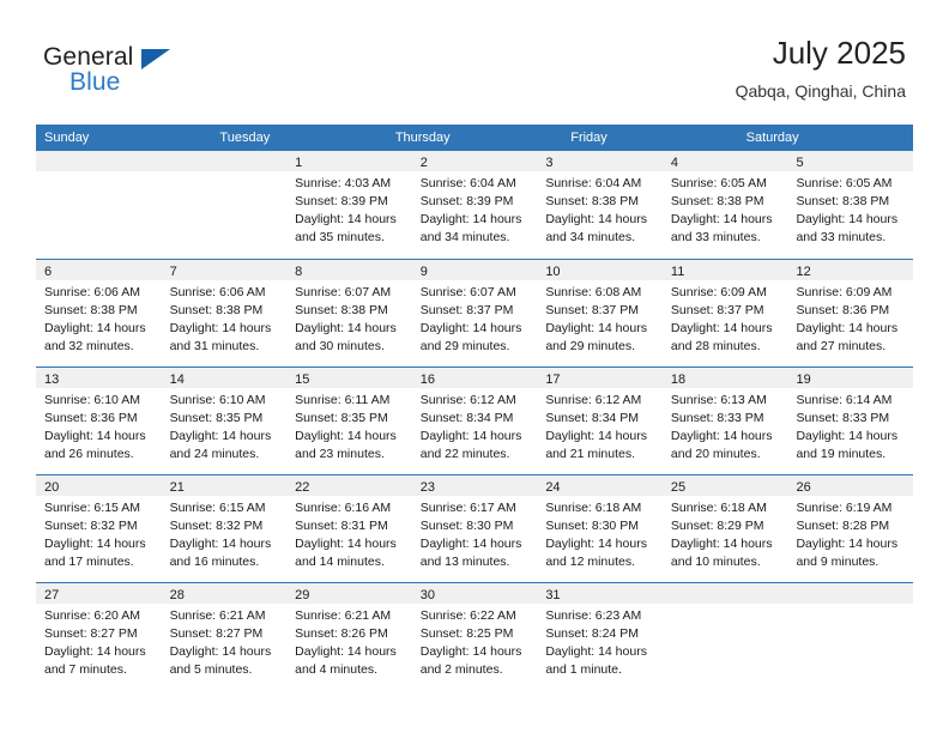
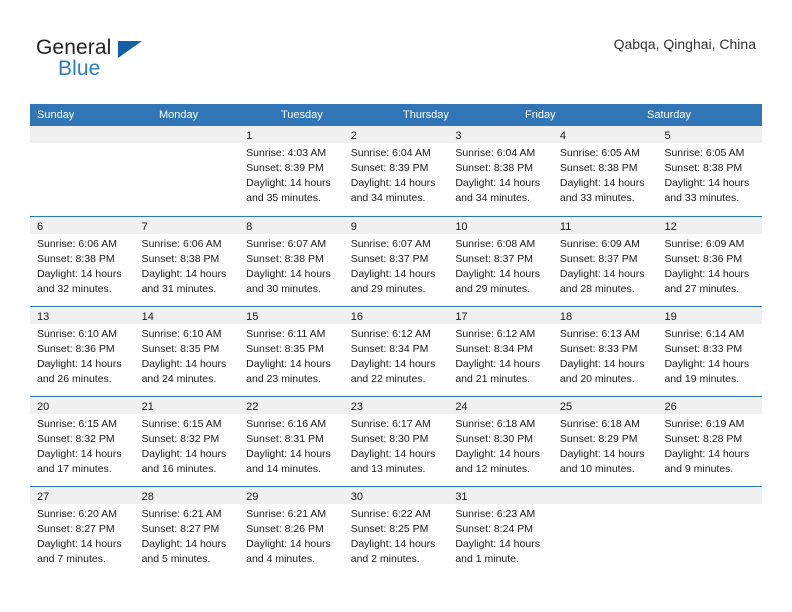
  General
  Blue
- July 2025
  Qabqa, Qinghai, China
  Sunday
+ Monday
  Tuesday
  Thursday
  Friday
  Saturday
  1
  Sunrise: 4:03 AM
  Sunset: 8:39 PM
  Daylight: 14 hours
  and 35 minutes.
  2
  Sunrise: 6:04 AM
  Sunset: 8:39 PM
  Daylight: 14 hours
  and 34 minutes.
  3
  Sunrise: 6:04 AM
  Sunset: 8:38 PM
  Daylight: 14 hours
  and 34 minutes.
  4
  Sunrise: 6:05 AM
  Sunset: 8:38 PM
  Daylight: 14 hours
  and 33 minutes.
  5
  Sunrise: 6:05 AM
  Sunset: 8:38 PM
  Daylight: 14 hours
  and 33 minutes.
  6
  Sunrise: 6:06 AM
  Sunset: 8:38 PM
  Daylight: 14 hours
  and 32 minutes.
  7
  Sunrise: 6:06 AM
  Sunset: 8:38 PM
  Daylight: 14 hours
  and 31 minutes.
  8
  Sunrise: 6:07 AM
  Sunset: 8:38 PM
  Daylight: 14 hours
  and 30 minutes.
  9
  Sunrise: 6:07 AM
  Sunset: 8:37 PM
  Daylight: 14 hours
  and 29 minutes.
  10
  Sunrise: 6:08 AM
  Sunset: 8:37 PM
  Daylight: 14 hours
  and 29 minutes.
  11
  Sunrise: 6:09 AM
  Sunset: 8:37 PM
  Daylight: 14 hours
  and 28 minutes.
  12
  Sunrise: 6:09 AM
  Sunset: 8:36 PM
  Daylight: 14 hours
  and 27 minutes.
  13
  Sunrise: 6:10 AM
  Sunset: 8:36 PM
  Daylight: 14 hours
  and 26 minutes.
  14
  Sunrise: 6:10 AM
  Sunset: 8:35 PM
  Daylight: 14 hours
  and 24 minutes.
  15
  Sunrise: 6:11 AM
  Sunset: 8:35 PM
  Daylight: 14 hours
  and 23 minutes.
  16
  Sunrise: 6:12 AM
  Sunset: 8:34 PM
  Daylight: 14 hours
  and 22 minutes.
  17
  Sunrise: 6:12 AM
  Sunset: 8:34 PM
  Daylight: 14 hours
  and 21 minutes.
  18
  Sunrise: 6:13 AM
  Sunset: 8:33 PM
  Daylight: 14 hours
  and 20 minutes.
  19
  Sunrise: 6:14 AM
  Sunset: 8:33 PM
  Daylight: 14 hours
  and 19 minutes.
  20
  Sunrise: 6:15 AM
  Sunset: 8:32 PM
  Daylight: 14 hours
  and 17 minutes.
  21
  Sunrise: 6:15 AM
  Sunset: 8:32 PM
  Daylight: 14 hours
  and 16 minutes.
  22
  Sunrise: 6:16 AM
  Sunset: 8:31 PM
  Daylight: 14 hours
  and 14 minutes.
  23
  Sunrise: 6:17 AM
  Sunset: 8:30 PM
  Daylight: 14 hours
  and 13 minutes.
  24
  Sunrise: 6:18 AM
  Sunset: 8:30 PM
  Daylight: 14 hours
  and 12 minutes.
  25
  Sunrise: 6:18 AM
  Sunset: 8:29 PM
  Daylight: 14 hours
  and 10 minutes.
  26
  Sunrise: 6:19 AM
  Sunset: 8:28 PM
  Daylight: 14 hours
  and 9 minutes.
  27
  Sunrise: 6:20 AM
  Sunset: 8:27 PM
  Daylight: 14 hours
  and 7 minutes.
  28
  Sunrise: 6:21 AM
  Sunset: 8:27 PM
  Daylight: 14 hours
  and 5 minutes.
  29
  Sunrise: 6:21 AM
  Sunset: 8:26 PM
  Daylight: 14 hours
  and 4 minutes.
  30
  Sunrise: 6:22 AM
  Sunset: 8:25 PM
  Daylight: 14 hours
  and 2 minutes.
  31
  Sunrise: 6:23 AM
  Sunset: 8:24 PM
  Daylight: 14 hours
  and 1 minute.
